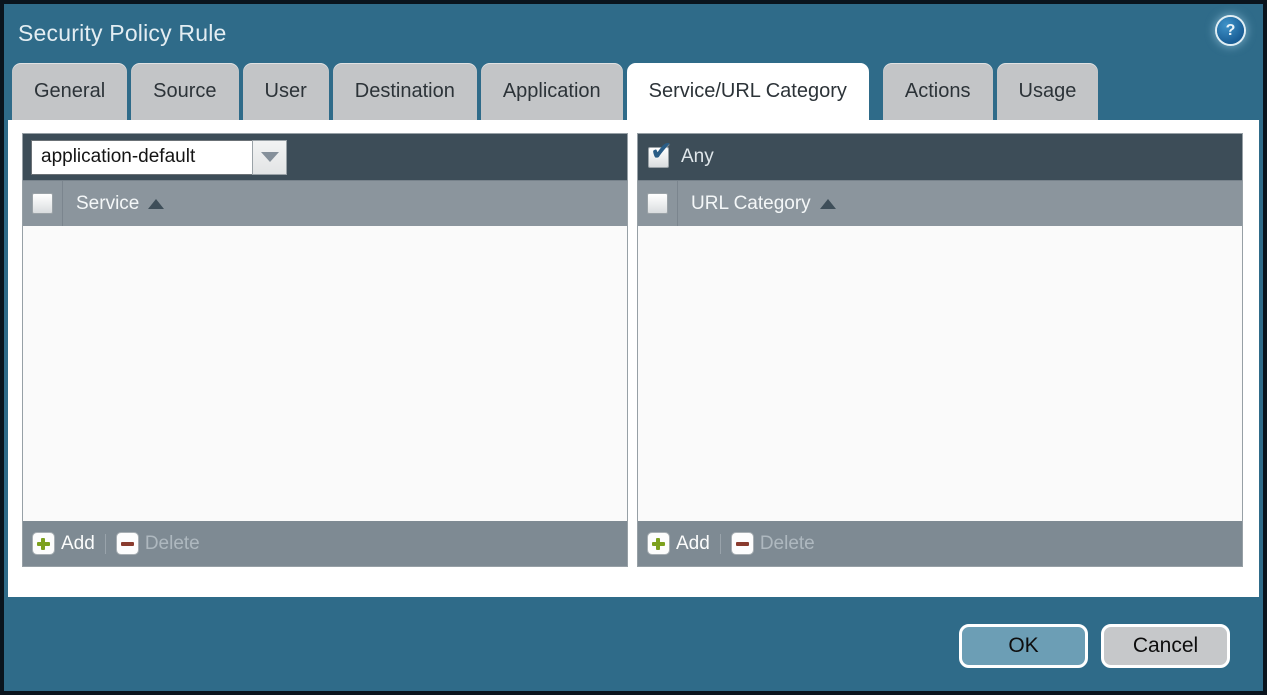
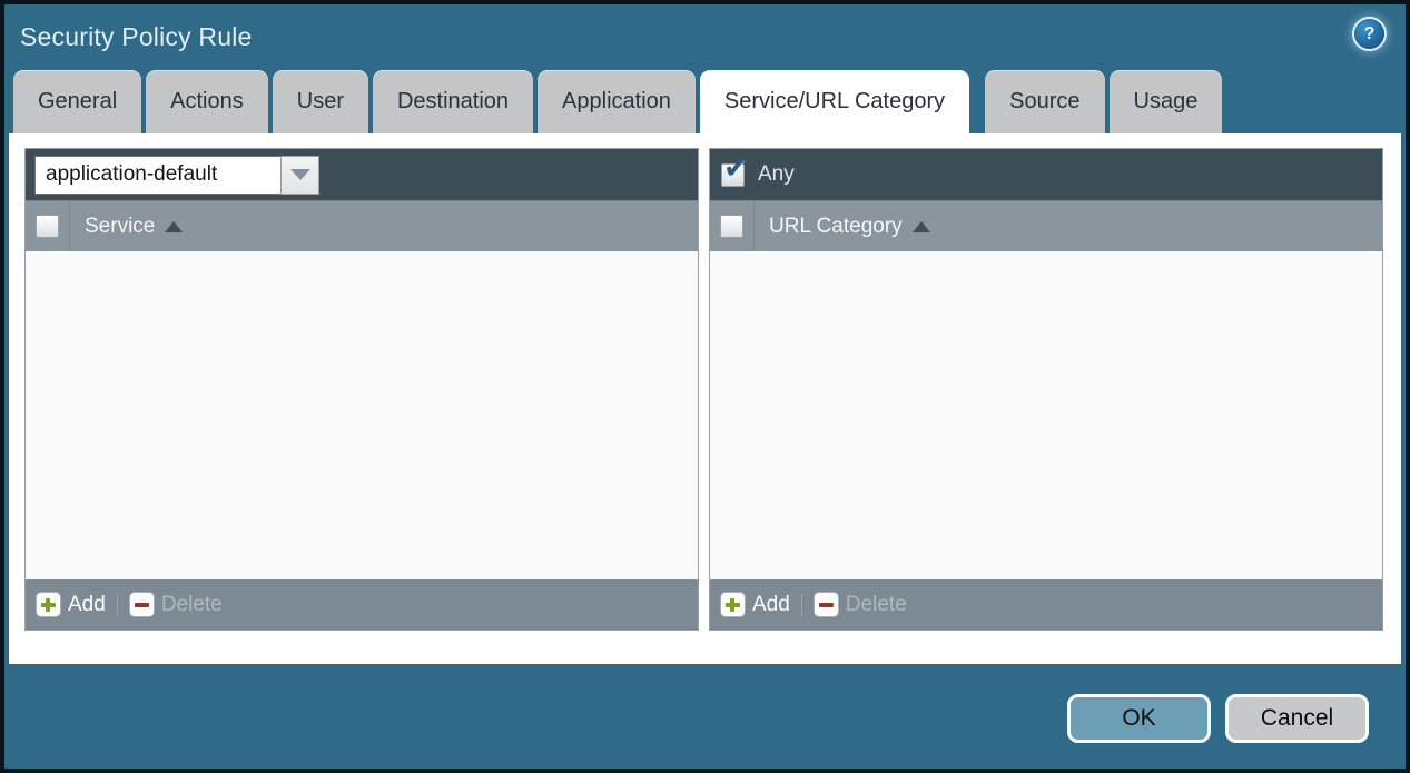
  Security Policy Rule
  ?
  General
- Source
+ Actions
  User
  Destination
  Application
  Service/URL Category
- Actions
+ Source
  Usage
  application-default
  Service
  Add
  Delete
  ✔
  Any
  URL Category
  Add
  Delete
  OK
  Cancel
